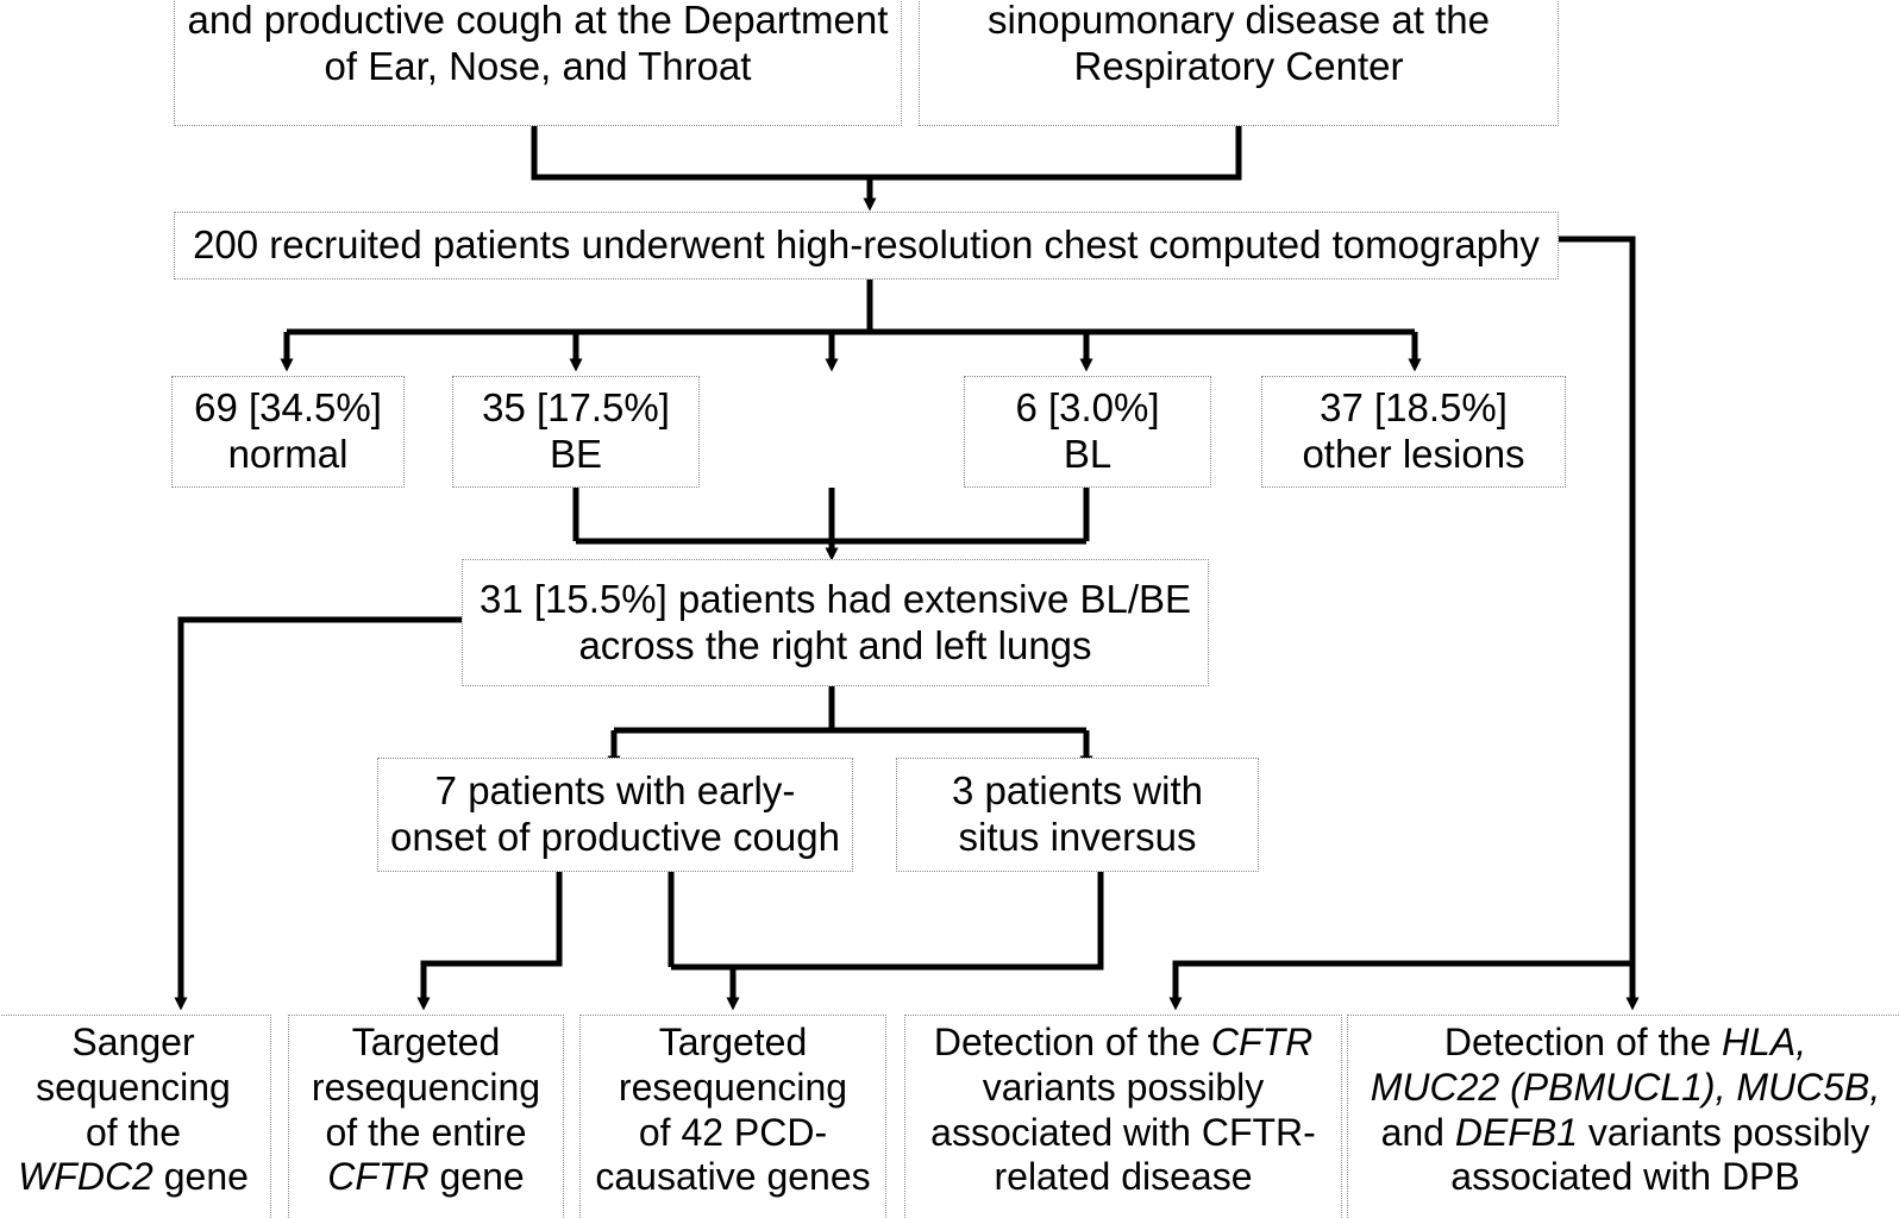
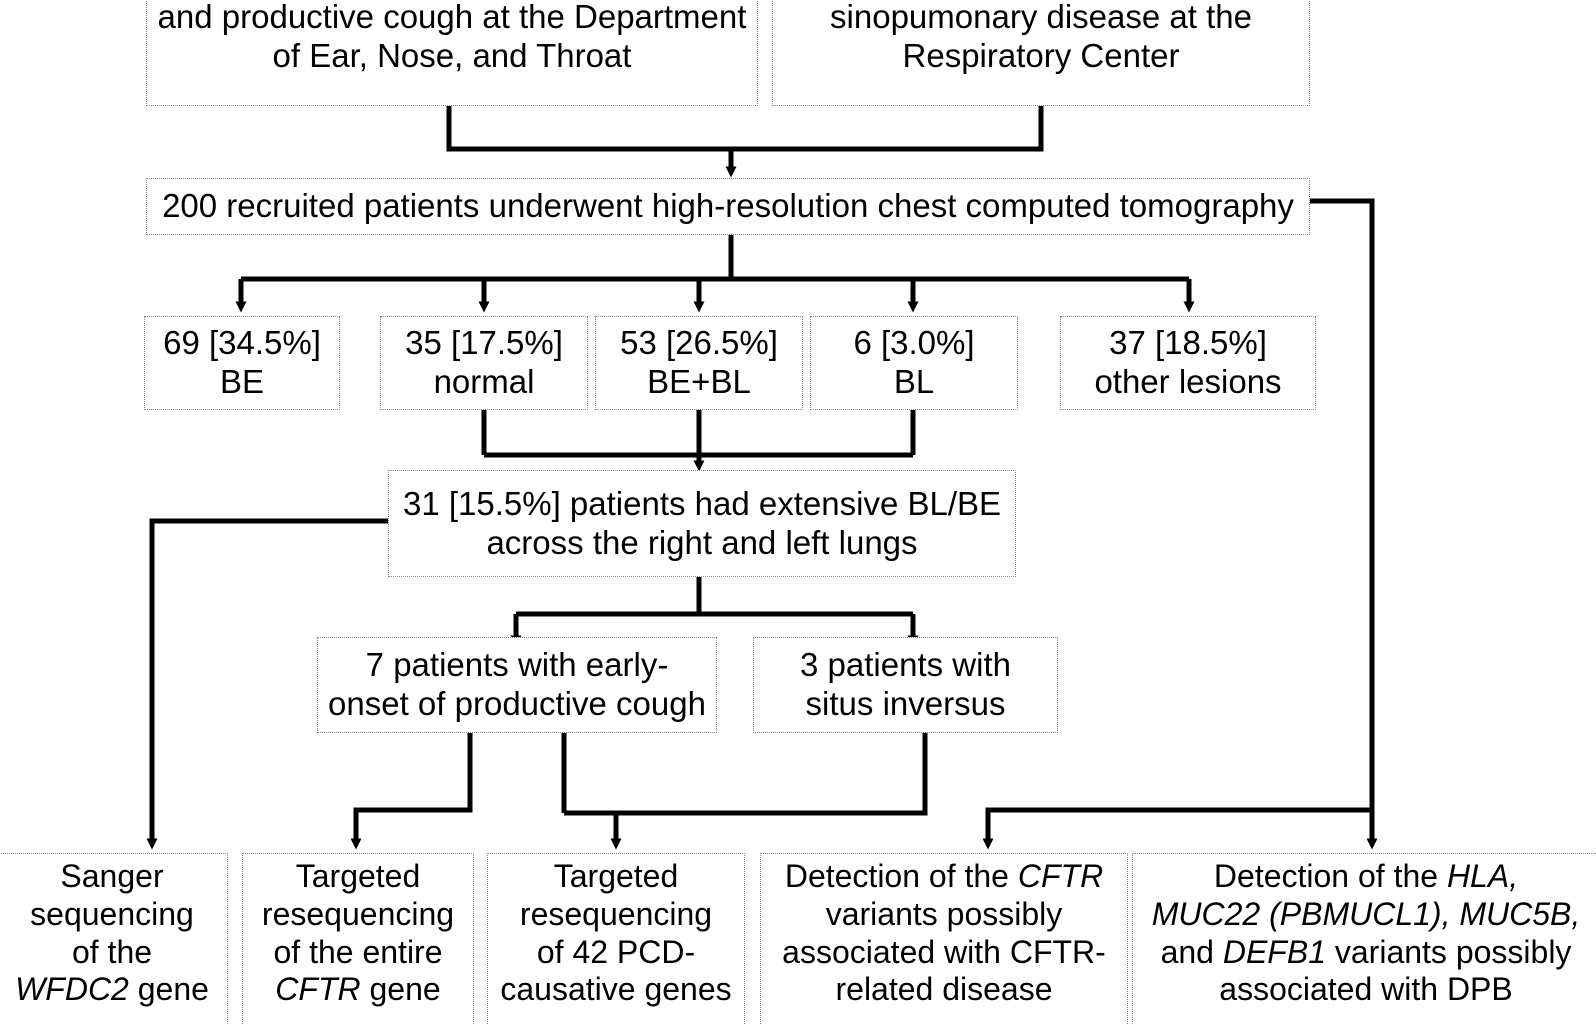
  and productive cough at the Department
  of Ear, Nose, and Throat
  sinopumonary disease at the
  Respiratory Center
  200 recruited patients underwent high-resolution chest computed tomography
  69 [34.5%]
- normal
+ BE
  35 [17.5%]
- BE
+ normal
+ 53 [26.5%]
+ BE+BL
  6 [3.0%]
  BL
  37 [18.5%]
  other lesions
  31 [15.5%] patients had extensive BL/BE
  across the right and left lungs
  7 patients with early-
  onset of productive cough
  3 patients with
  situs inversus
  Sanger
  sequencing
  of the
  WFDC2 gene
  Targeted
  resequencing
  of the entire
  CFTR gene
  Targeted
  resequencing
  of 42 PCD-
  causative genes
  Detection of the CFTR
  variants possibly
  associated with CFTR-
  related disease
  Detection of the HLA, MUC22 (PBMUCL1), MUC5B,
  and DEFB1 variants possibly
  associated with DPB
